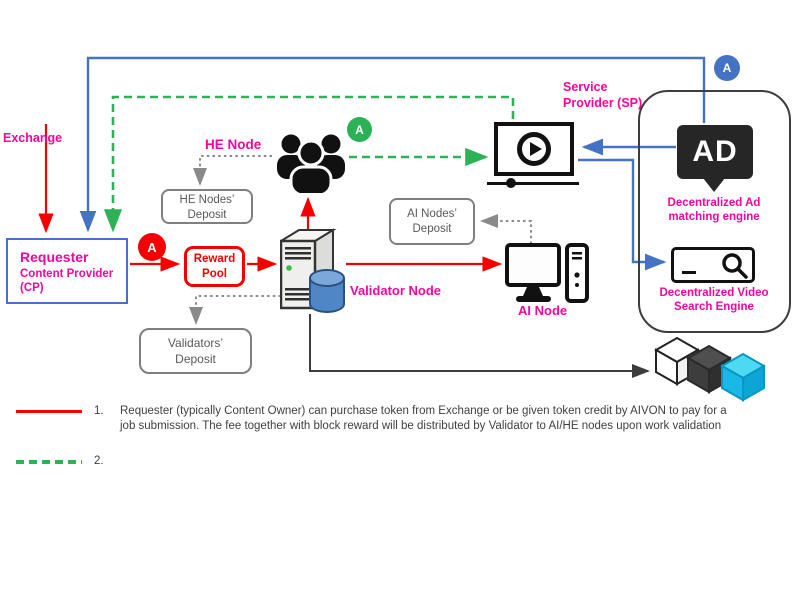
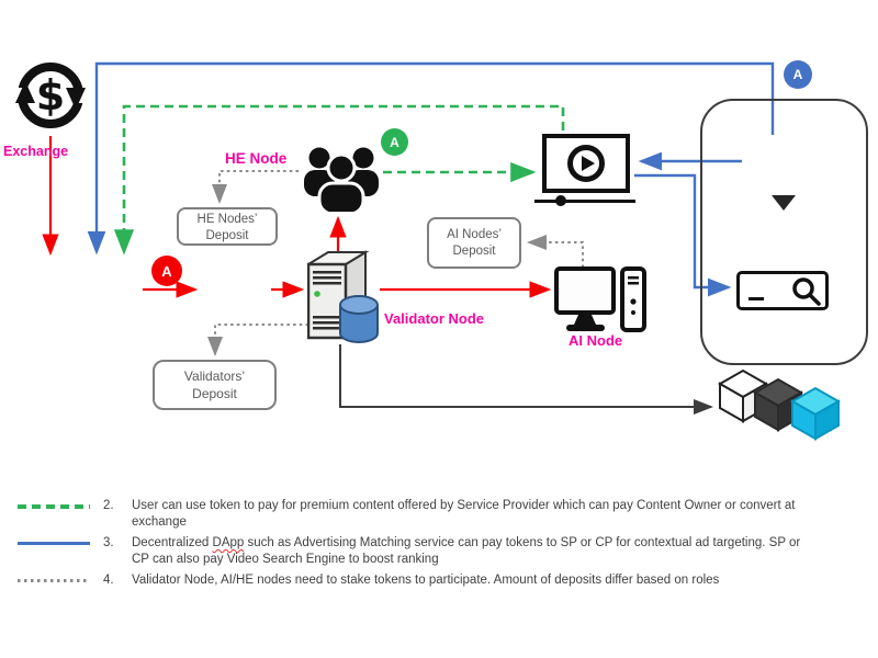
+ $
  Exchange
- Requester
- Content Provider
- (CP)
- Reward
- Pool
  HE Node
  HE Nodes’
  Deposit
  Validator Node
  Validators’
  Deposit
  AI Nodes’
  Deposit
  AI Node
- Service
- Provider (SP)
- AD
- Decentralized Ad
- matching engine
- Decentralized Video
- Search Engine
  A
  A
  A
- 1.
- Requester (typically Content Owner) can purchase token from Exchange or be given token credit by AIVON to pay for a job submission. The fee together with block reward will be distributed by Validator to AI/HE nodes upon work validation
  2.
+ User can use token to pay for premium content offered by Service Provider which can pay Content Owner or convert at exchange
+ 3.
+ Decentralized DApp such as Advertising Matching service can pay tokens to SP or CP for contextual ad targeting. SP or CP can also pay Video Search Engine to boost ranking
+ 4.
+ Validator Node, AI/HE nodes need to stake tokens to participate. Amount of deposits differ based on roles
